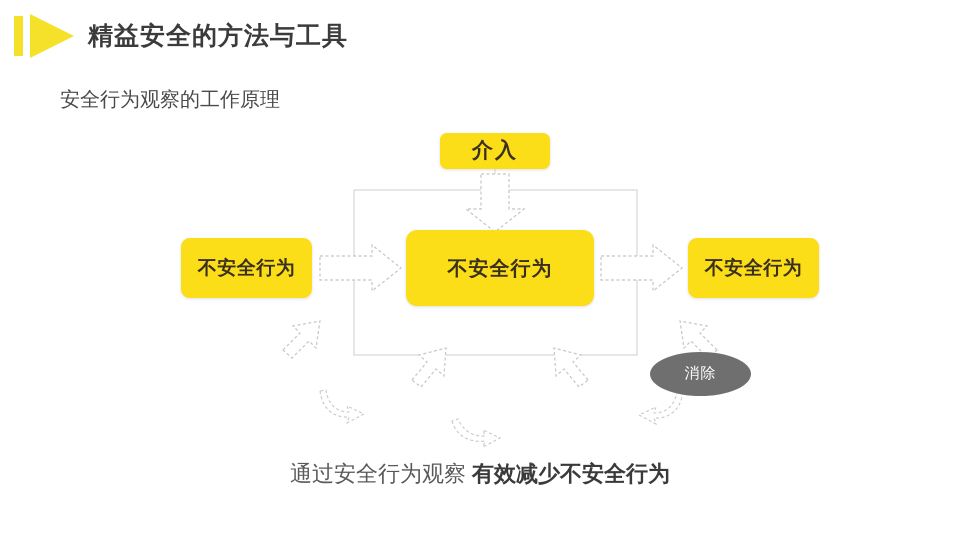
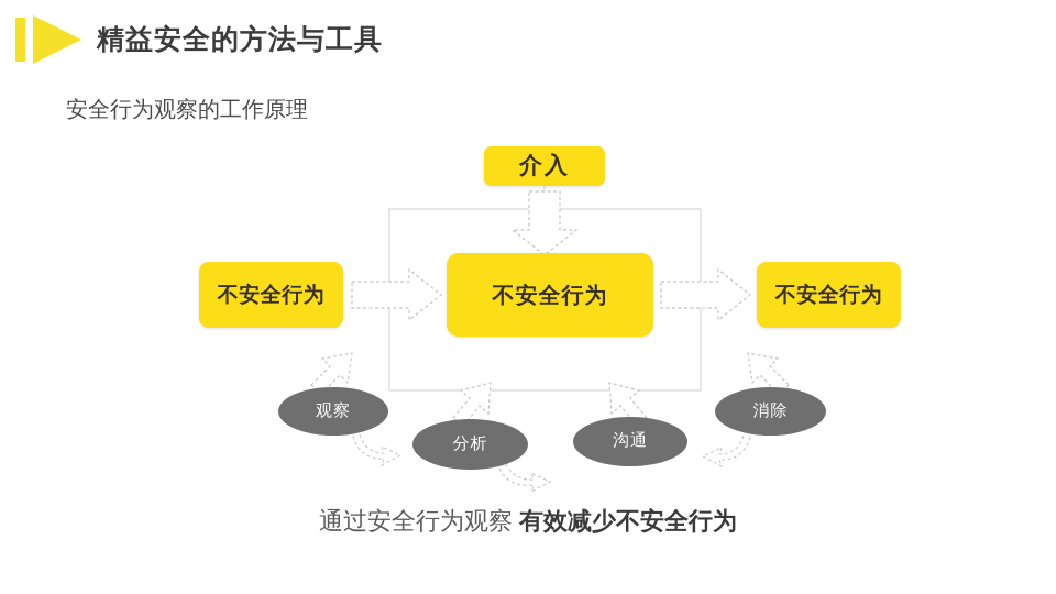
  精益安全的方法与工具
  安全行为观察的工作原理
  介入
  不安全行为
  不安全行为
  不安全行为
+ 观察
+ 分析
+ 沟通
  消除
  通过安全行为观察 有效减少不安全行为
